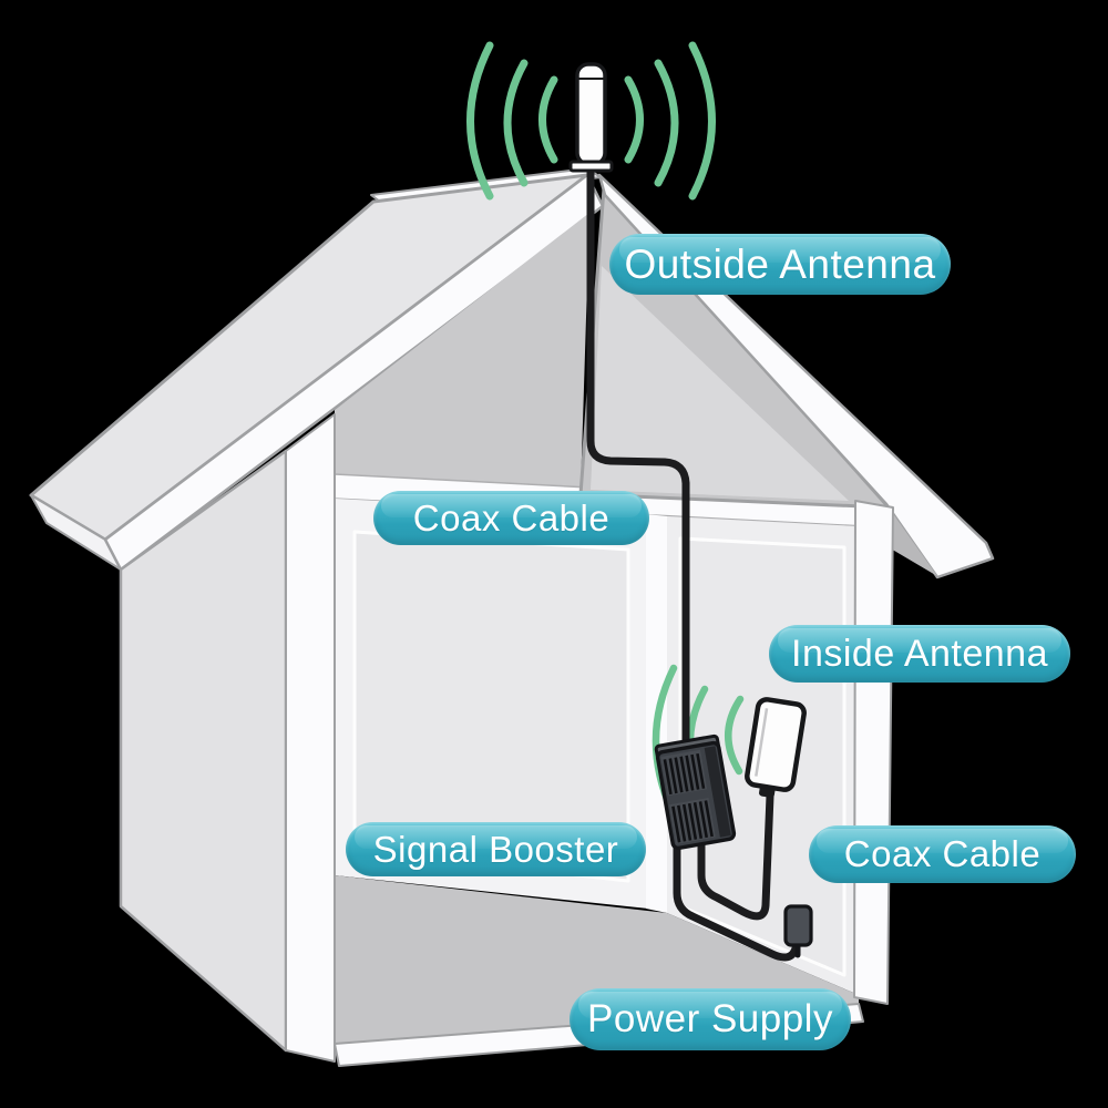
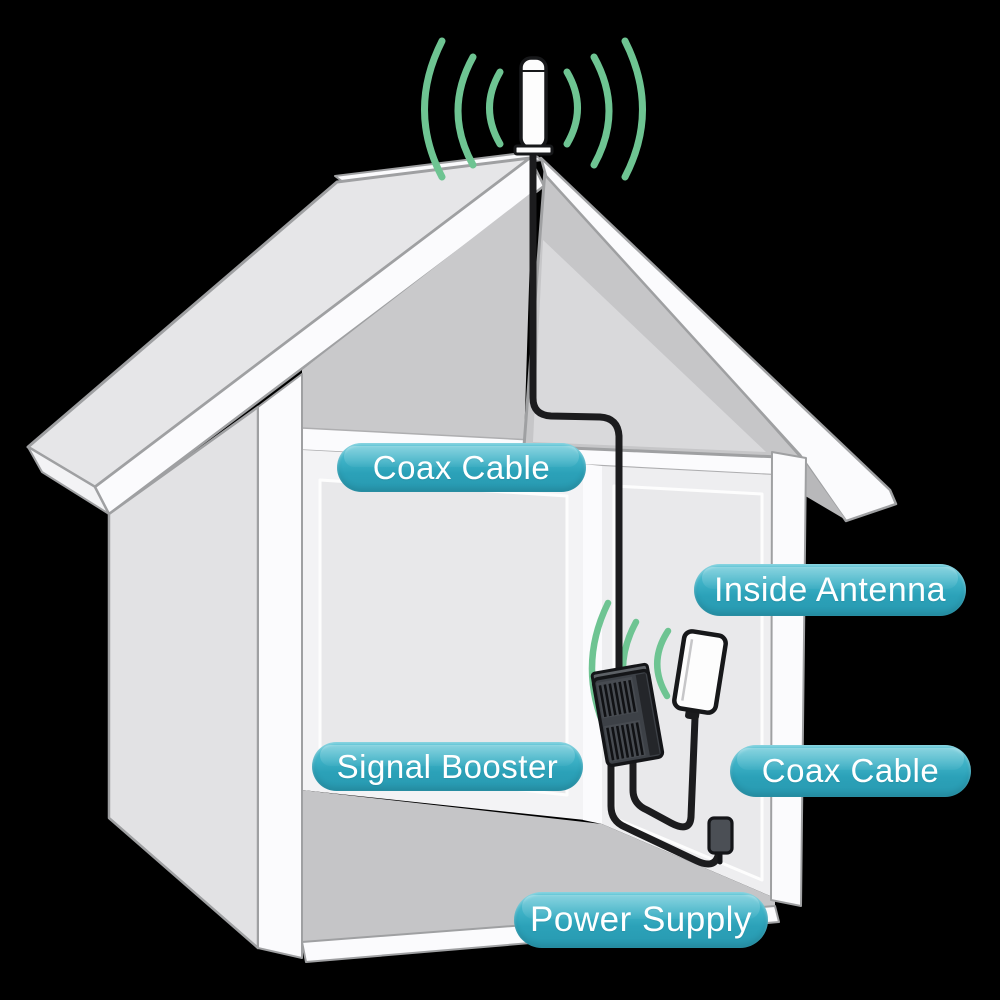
- Outside Antenna
  Coax Cable
  Inside Antenna
  Signal Booster
  Coax Cable
  Power Supply
